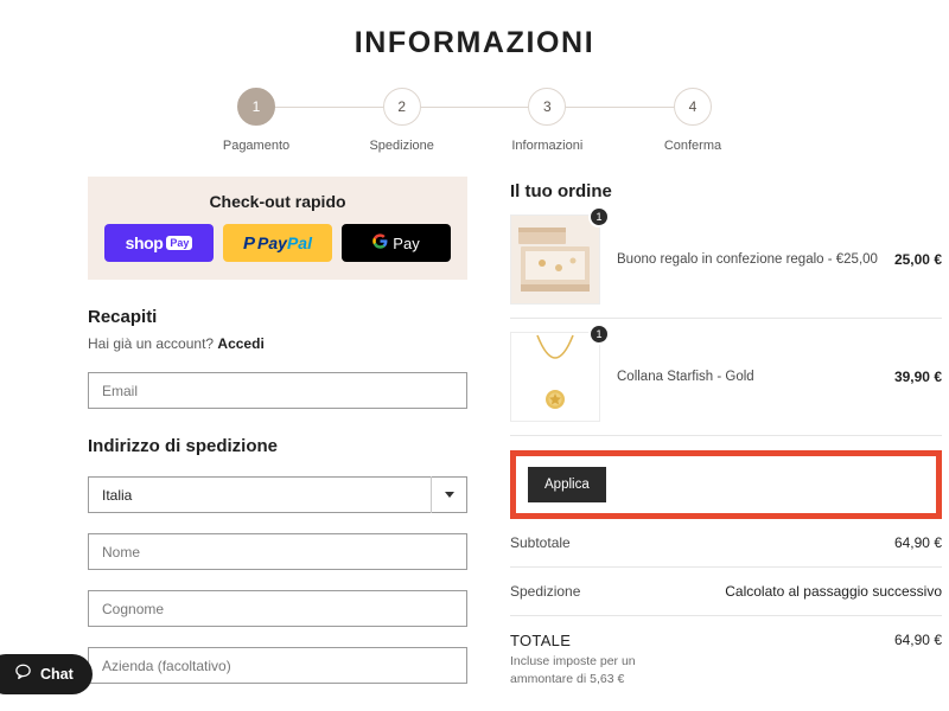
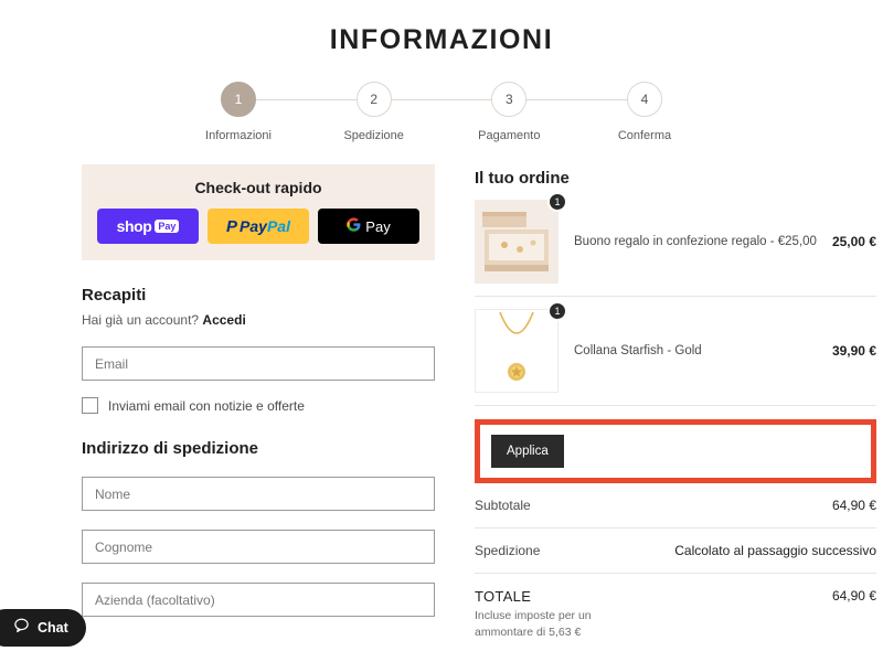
  INFORMAZIONI
  1
  2
  3
  4
- Pagamento
+ Informazioni
  Spedizione
- Informazioni
+ Pagamento
  Conferma
  Check-out rapido
  shop
  Pay
  P
  Pay
  Pal
  Pay
  Recapiti
  Hai già un account? Accedi
  Email
+ Inviami email con notizie e offerte
  Indirizzo di spedizione
- Italia
  Nome
  Cognome
  Azienda (facoltativo)
  Il tuo ordine
  1
  Buono regalo in confezione regalo - €25,00
  25,00 €
  1
  Collana Starfish - Gold
  39,90 €
  Applica
  Subtotale
  64,90 €
  Spedizione
  Calcolato al passaggio successivo
  TOTALE
  Incluse imposte per un ammontare di 5,63 €
  64,90 €
  Chat
